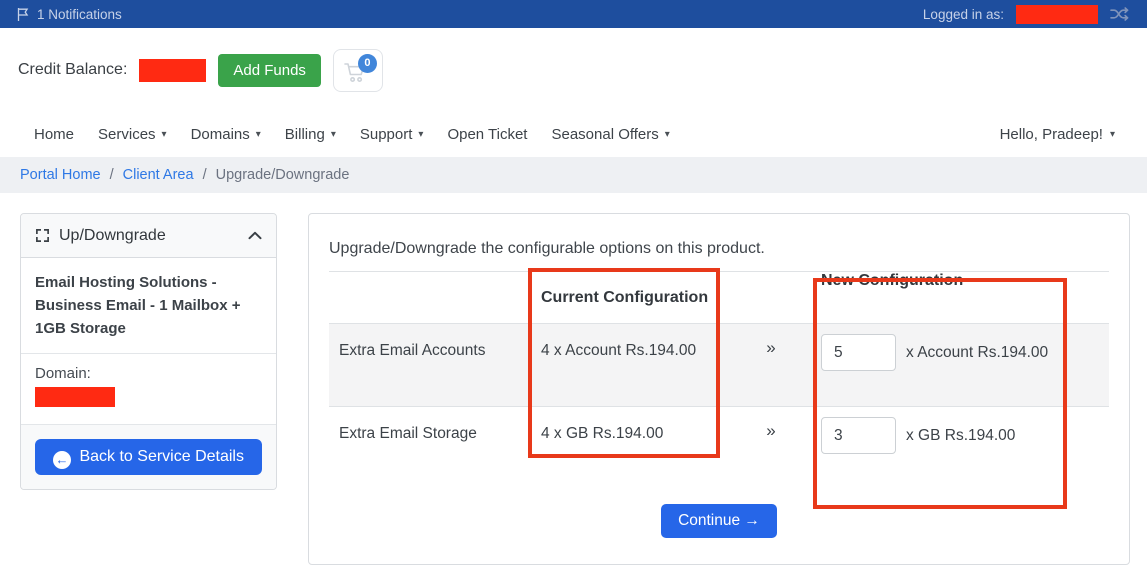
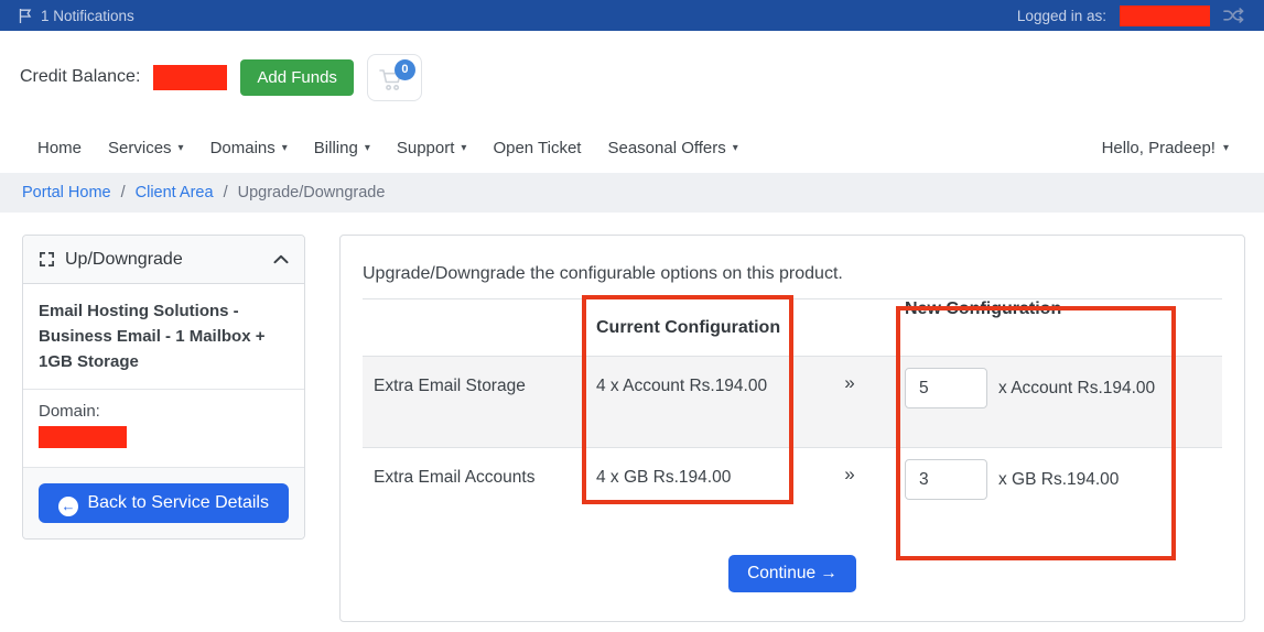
  1 Notifications
  Logged in as:
  Credit Balance:
  Add Funds
  0
  Home
  Services
  ▾
  Domains
  ▾
  Billing
  ▾
  Support
  ▾
  Open Ticket
  Seasonal Offers
  ▾
  Hello, Pradeep!
  ▾
  Portal Home
  /
  Client Area
  /
  Upgrade/Downgrade
  Up/Downgrade
  Email Hosting Solutions - Business Email - 1 Mailbox + 1GB Storage
  Domain:
  ← Back to Service Details
  Upgrade/Downgrade the configurable options on this product.
  Current Configuration
  New Configuration
- Extra Email Accounts
+ Extra Email Storage
  4 x Account Rs.194.00
  »
  5
  x Account Rs.194.00
- Extra Email Storage
+ Extra Email Accounts
  4 x GB Rs.194.00
  »
  3
  x GB Rs.194.00
  Continue →
